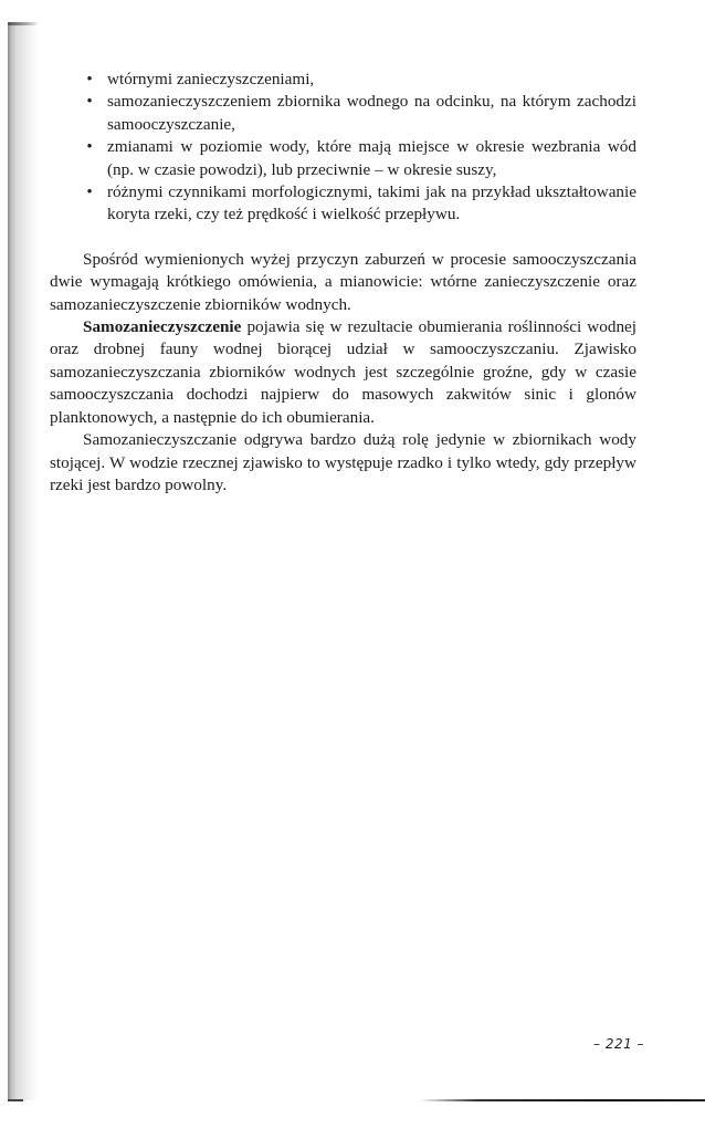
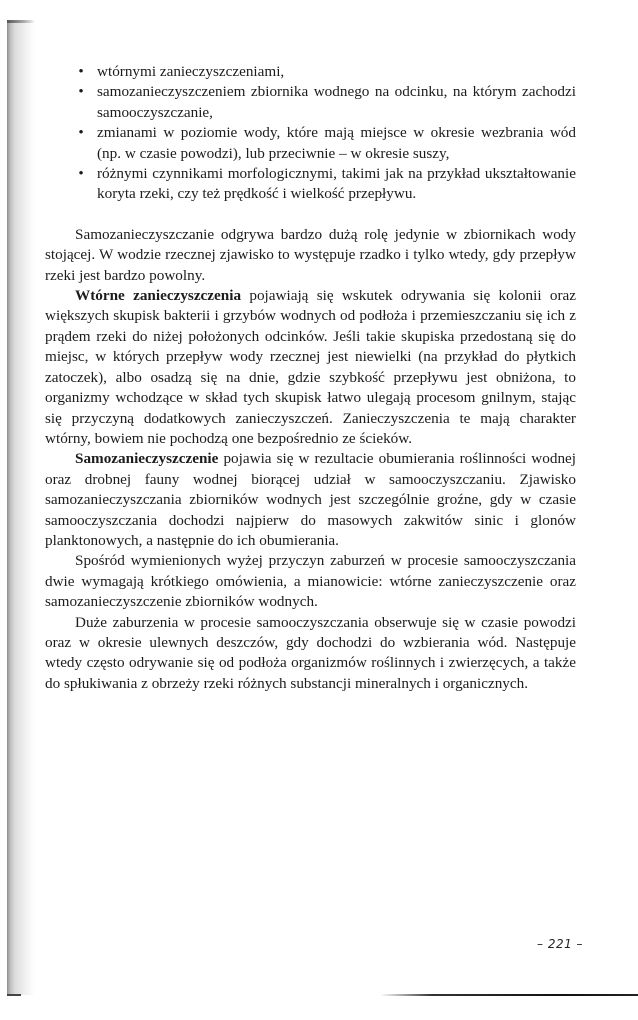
  •
  wtórnymi zanieczyszczeniami,
  •
  samozanieczyszczeniem zbiornika wodnego na odcinku, na którym zachodzi samooczyszczanie,
  •
  zmianami w poziomie wody, które mają miejsce w okresie wezbrania wód (np. w czasie powodzi), lub przeciwnie – w okresie suszy,
  •
  różnymi czynnikami morfologicznymi, takimi jak na przykład ukształtowanie koryta rzeki, czy też prędkość i wielkość przepływu.
- Spośród wymienionych wyżej przyczyn zaburzeń w procesie samooczyszczania dwie wymagają krótkiego omówienia, a mianowicie: wtórne zanieczyszczenie oraz samozanieczyszczenie zbiorników wodnych.
+ Samozanieczyszczanie odgrywa bardzo dużą rolę jedynie w zbiornikach wody stojącej. W wodzie rzecznej zjawisko to występuje rzadko i tylko wtedy, gdy przepływ rzeki jest bardzo powolny.
+ Wtórne zanieczyszczenia pojawiają się wskutek odrywania się kolonii oraz większych skupisk bakterii i grzybów wodnych od podłoża i przemieszczaniu się ich z prądem rzeki do niżej położonych odcinków. Jeśli takie skupiska przedostaną się do miejsc, w których przepływ wody rzecznej jest niewielki (na przykład do płytkich zatoczek), albo osadzą się na dnie, gdzie szybkość przepływu jest obniżona, to organizmy wchodzące w skład tych skupisk łatwo ulegają procesom gnilnym, stając się przyczyną dodatkowych zanieczyszczeń. Zanieczyszczenia te mają charakter wtórny, bowiem nie pochodzą one bezpośrednio ze ścieków.
  Samozanieczyszczenie pojawia się w rezultacie obumierania roślinności wodnej oraz drobnej fauny wodnej biorącej udział w samooczyszczaniu. Zjawisko samozanieczyszczania zbiorników wodnych jest szczególnie groźne, gdy w czasie samooczyszczania dochodzi najpierw do masowych zakwitów sinic i glonów planktonowych, a następnie do ich obumierania.
- Samozanieczyszczanie odgrywa bardzo dużą rolę jedynie w zbiornikach wody stojącej. W wodzie rzecznej zjawisko to występuje rzadko i tylko wtedy, gdy przepływ rzeki jest bardzo powolny.
+ Spośród wymienionych wyżej przyczyn zaburzeń w procesie samooczyszczania dwie wymagają krótkiego omówienia, a mianowicie: wtórne zanieczyszczenie oraz samozanieczyszczenie zbiorników wodnych.
+ Duże zaburzenia w procesie samooczyszczania obserwuje się w czasie powodzi oraz w okresie ulewnych deszczów, gdy dochodzi do wzbierania wód. Następuje wtedy często odrywanie się od podłoża organizmów roślinnych i zwierzęcych, a także do spłukiwania z obrzeży rzeki różnych substancji mineralnych i organicznych.
  – 221 –
